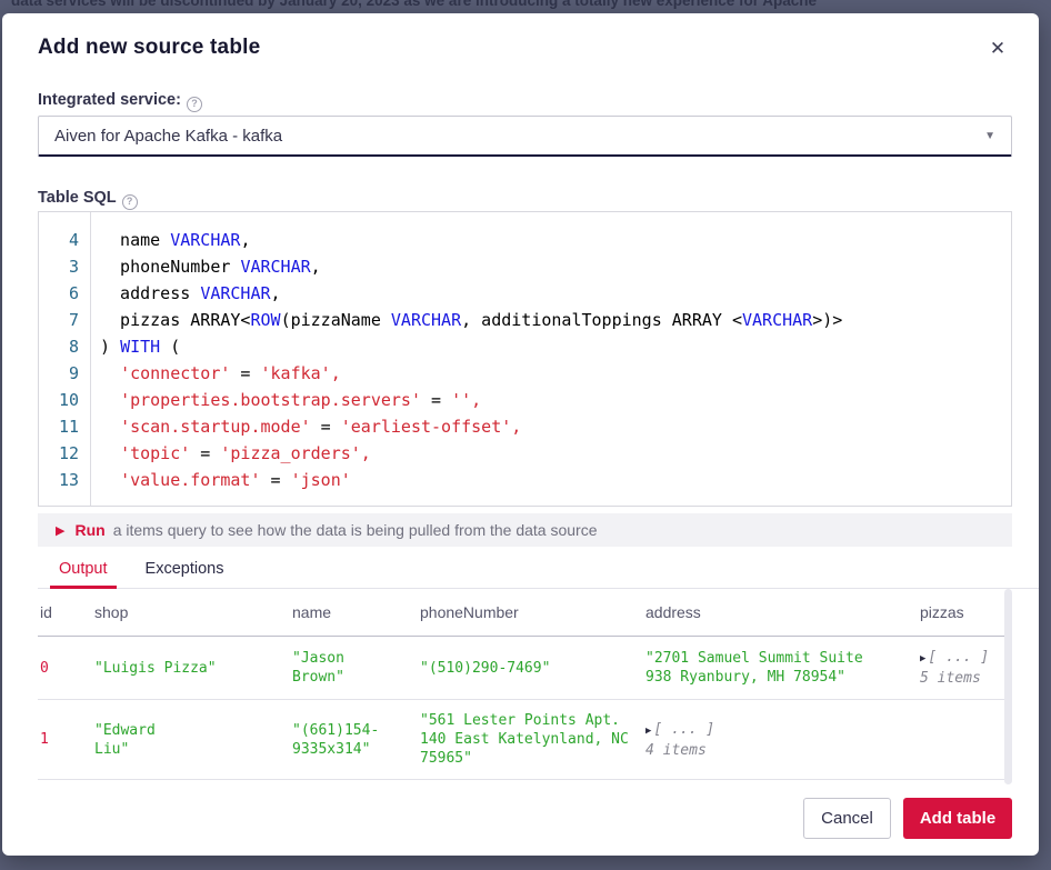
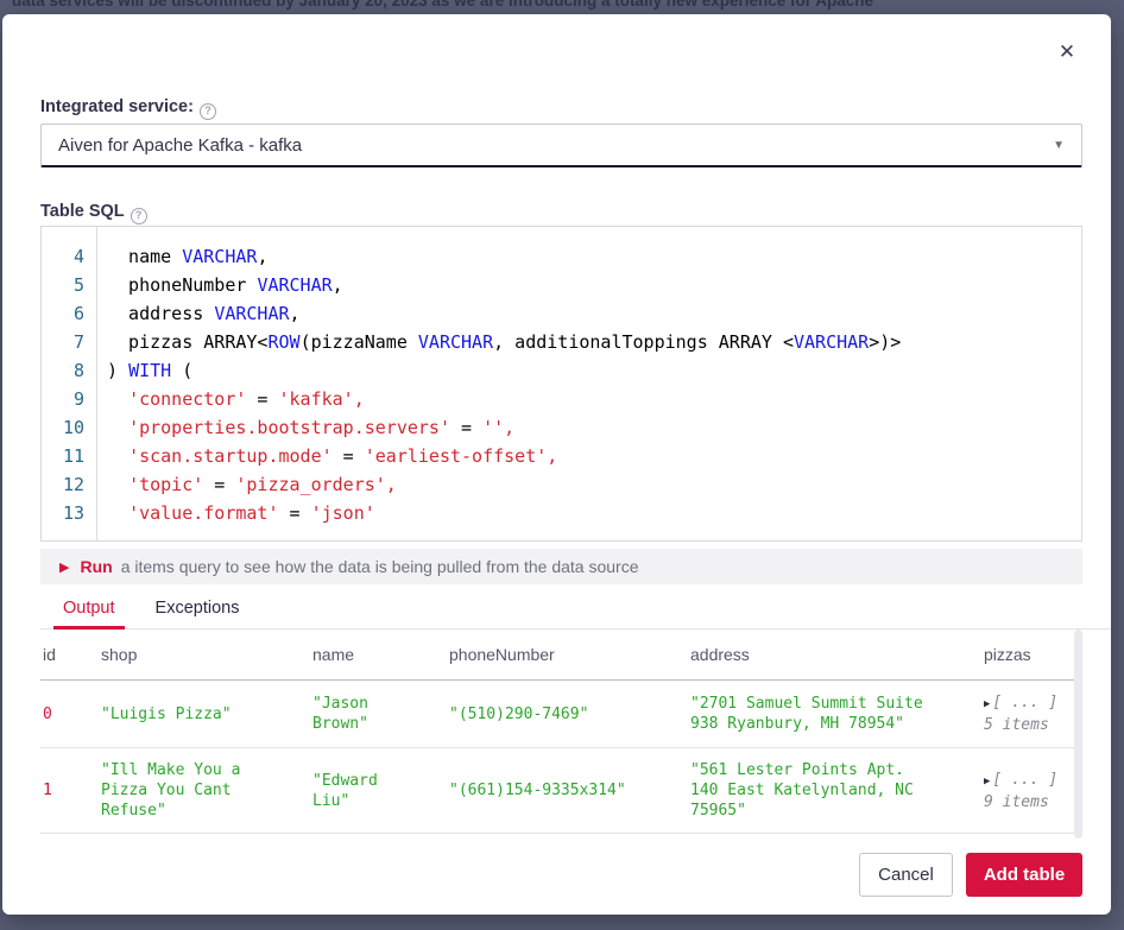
  data services will be discontinued by January 20, 2023 as we are introducing a totally new experience for Apache
- Add new source table
  ✕
  Integrated service: ?
  Aiven for Apache Kafka - kafka
  ▼
  Table SQL ?
  4
  name VARCHAR,
- 3
+ 5
  phoneNumber VARCHAR,
  6
  address VARCHAR,
  7
  pizzas ARRAY<ROW(pizzaName VARCHAR, additionalToppings ARRAY <VARCHAR>)>
  8
  ) WITH (
  9
  'connector' = 'kafka',
  10
  'properties.bootstrap.servers' = '',
  11
  'scan.startup.mode' = 'earliest-offset',
  12
  'topic' = 'pizza_orders',
  13
  'value.format' = 'json'
  ▶
  Run
  a items query to see how the data is being pulled from the data source
  Output Exceptions
  id
  shop
  name
  phoneNumber
  address
  pizzas
  0
  "Luigis Pizza"
  "Jason Brown"
  "(510)290-7469"
  "2701 Samuel Summit Suite 938 Ryanbury, MH 78954"
  ▶ [ ... ]
  5 items
  1
+ "Ill Make You a Pizza You Cant Refuse"
  "Edward Liu"
  "(661)154-9335x314"
  "561 Lester Points Apt. 140 East Katelynland, NC 75965"
  ▶ [ ... ]
- 4 items
+ 9 items
  Cancel
  Add table
